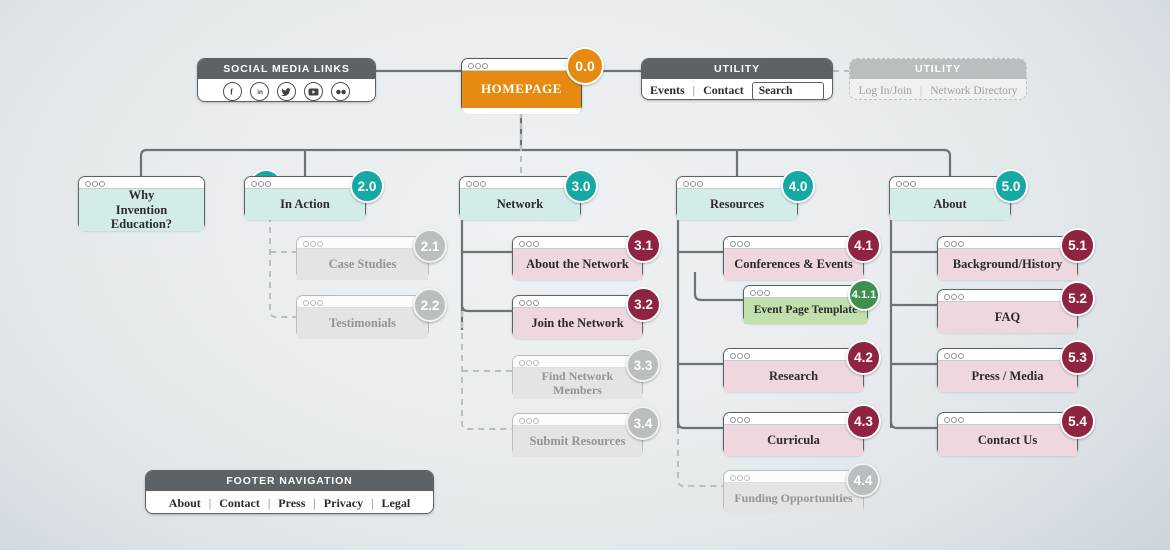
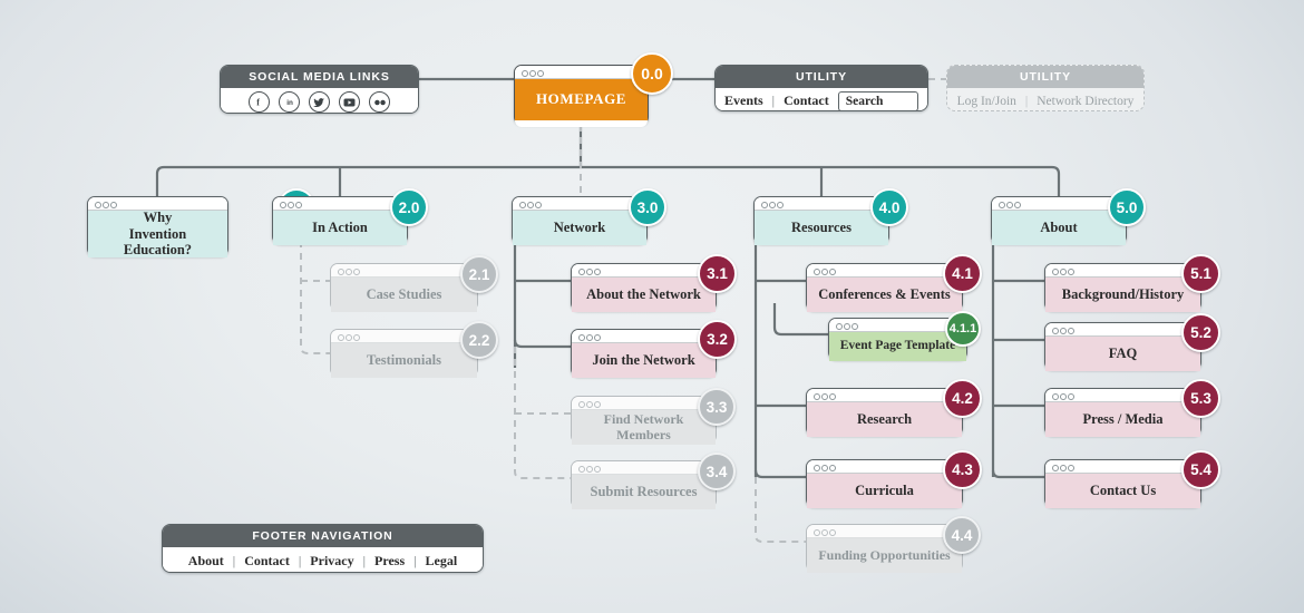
  SOCIAL MEDIA LINKS
  f
  UTILITY
  Events
  |
  Contact
  Search
  UTILITY
  Log In/Join
  Network Directory
  FOOTER NAVIGATION
  About
  |
  Contact
  |
- Press
+ Privacy
  |
- Privacy
+ Press
  |
  Legal
  HOMEPAGE
  0.0
  Why
  Invention Education?
  In Action
  2.0
  Case Studies
  2.1
  Testimonials
  2.2
  Network
  3.0
  About the Network
  3.1
  Join the Network
  3.2
  Find Network Members
  3.3
  Submit Resources
  3.4
  Resources
  4.0
  Conferences & Events
  4.1
  Event Page Template
  4.1.1
  Research
  4.2
  Curricula
  4.3
  Funding Opportunities
  4.4
  About
  5.0
  Background/History
  5.1
  FAQ
  5.2
  Press / Media
  5.3
  Contact Us
  5.4
